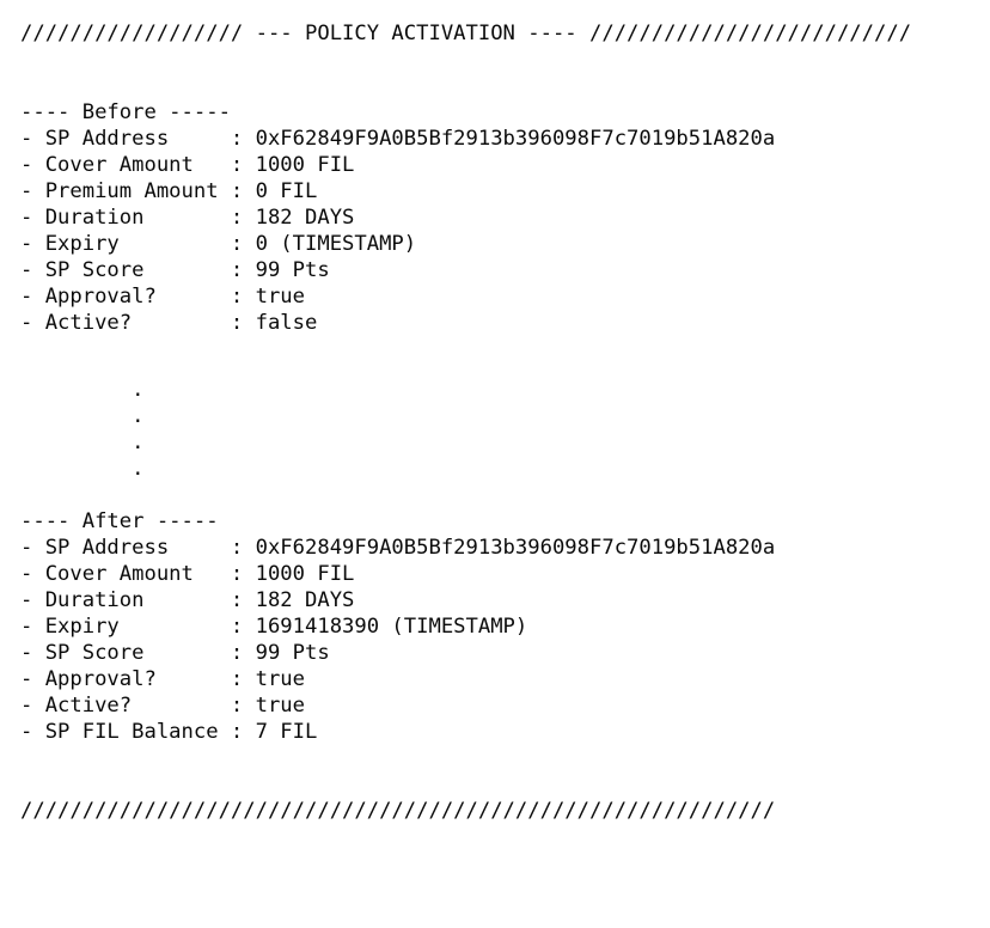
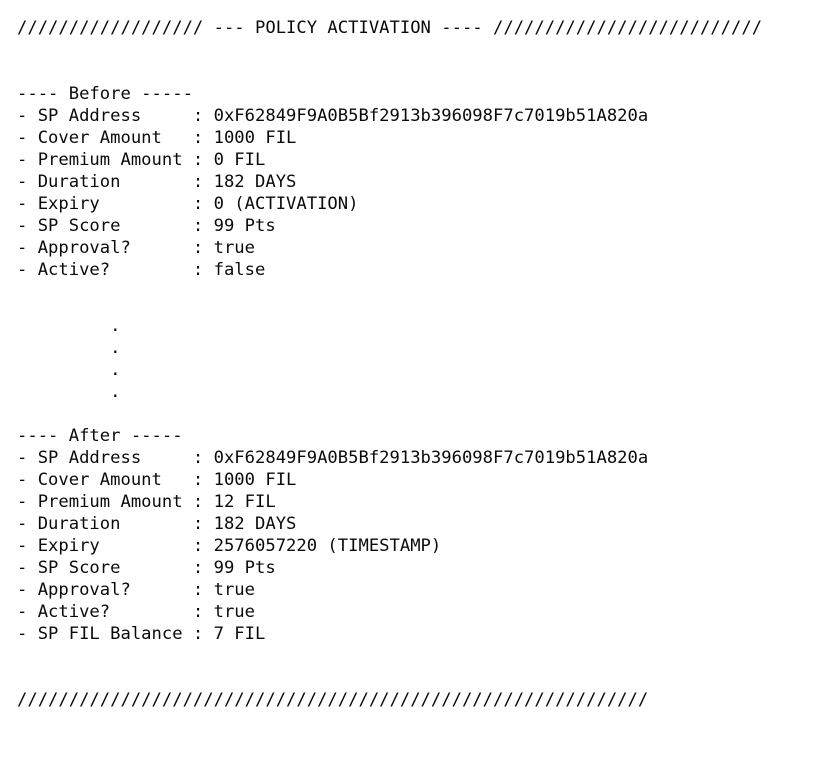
  ////////////////// --- POLICY ACTIVATION ---- //////////////////////////
  ---- Before -----
  - SP Address : 0xF62849F9A0B5Bf2913b396098F7c7019b51A820a
  - Cover Amount : 1000 FIL
  - Premium Amount : 0 FIL
  - Duration : 182 DAYS
- - Expiry : 0 (TIMESTAMP)
+ - Expiry : 0 (ACTIVATION)
  - SP Score : 99 Pts
  - Approval? : true
  - Active? : false
  .
  .
  .
  .
  ---- After -----
  - SP Address : 0xF62849F9A0B5Bf2913b396098F7c7019b51A820a
  - Cover Amount : 1000 FIL
+ - Premium Amount : 12 FIL
  - Duration : 182 DAYS
- - Expiry : 1691418390 (TIMESTAMP)
+ - Expiry : 2576057220 (TIMESTAMP)
  - SP Score : 99 Pts
  - Approval? : true
  - Active? : true
  - SP FIL Balance : 7 FIL
  /////////////////////////////////////////////////////////////
